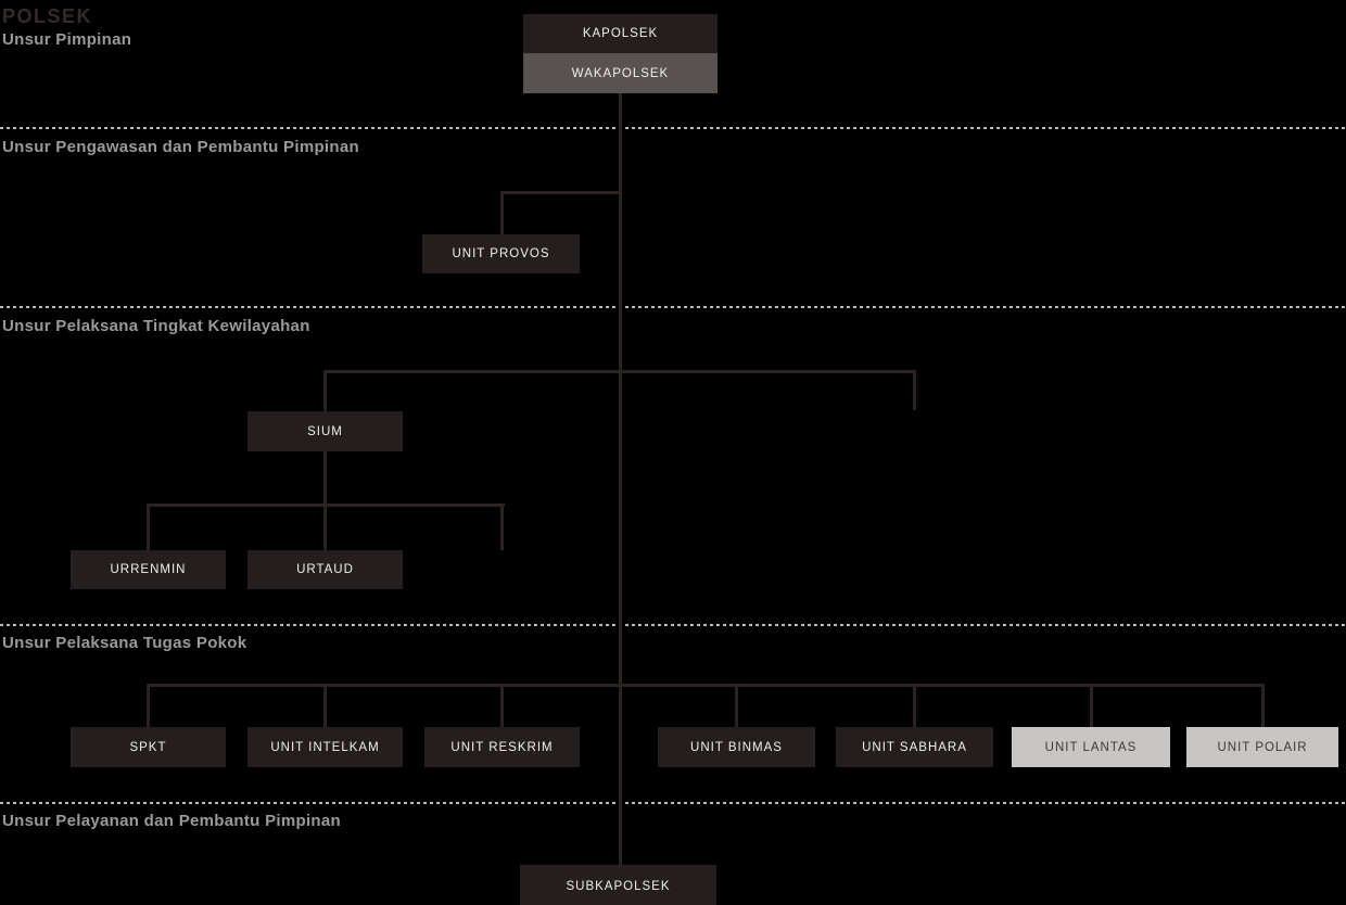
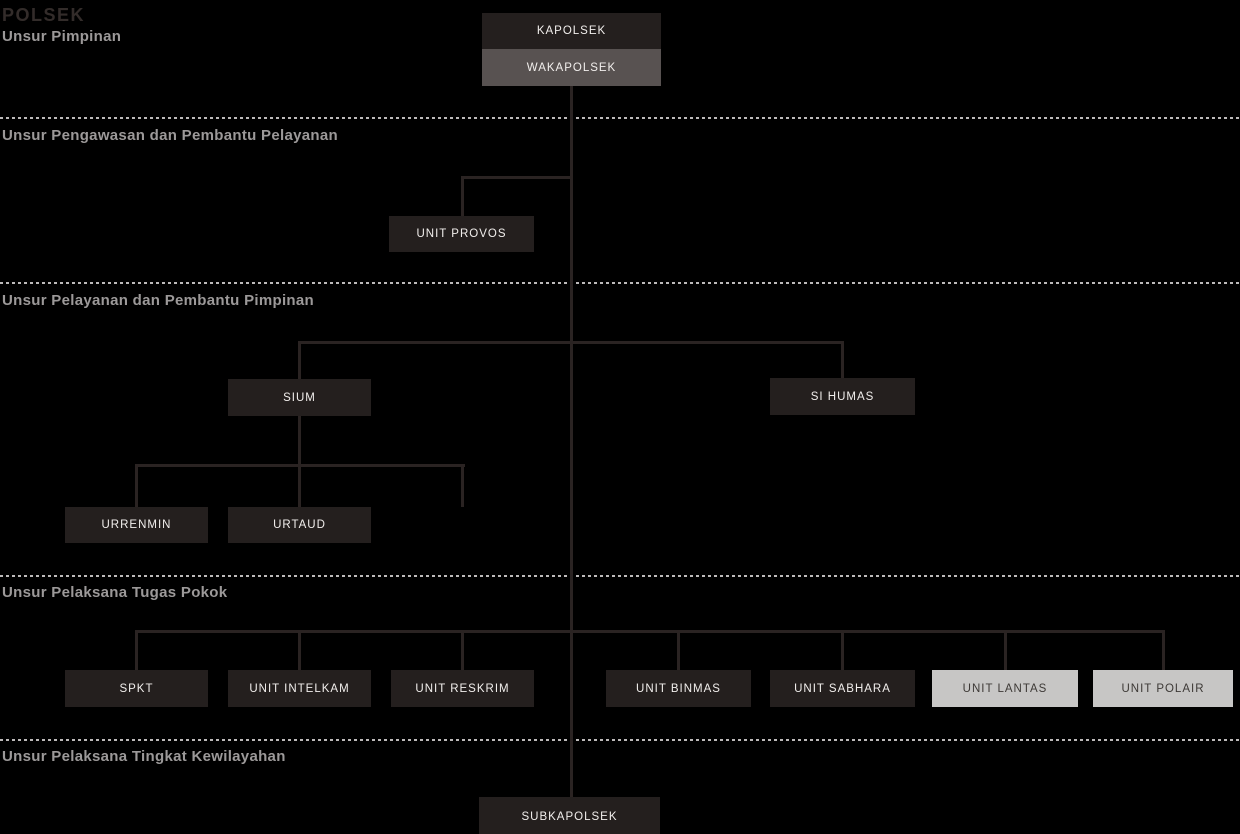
  POLSEK
  Unsur Pimpinan
- Unsur Pengawasan dan Pembantu Pimpinan
+ Unsur Pengawasan dan Pembantu Pelayanan
- Unsur Pelaksana Tingkat Kewilayahan
+ Unsur Pelayanan dan Pembantu Pimpinan
  Unsur Pelaksana Tugas Pokok
- Unsur Pelayanan dan Pembantu Pimpinan
+ Unsur Pelaksana Tingkat Kewilayahan
  KAPOLSEK
  WAKAPOLSEK
  UNIT PROVOS
  SIUM
+ SI HUMAS
  URRENMIN
  URTAUD
  SPKT
  UNIT INTELKAM
  UNIT RESKRIM
  UNIT BINMAS
  UNIT SABHARA
  UNIT LANTAS
  UNIT POLAIR
  SUBKAPOLSEK
